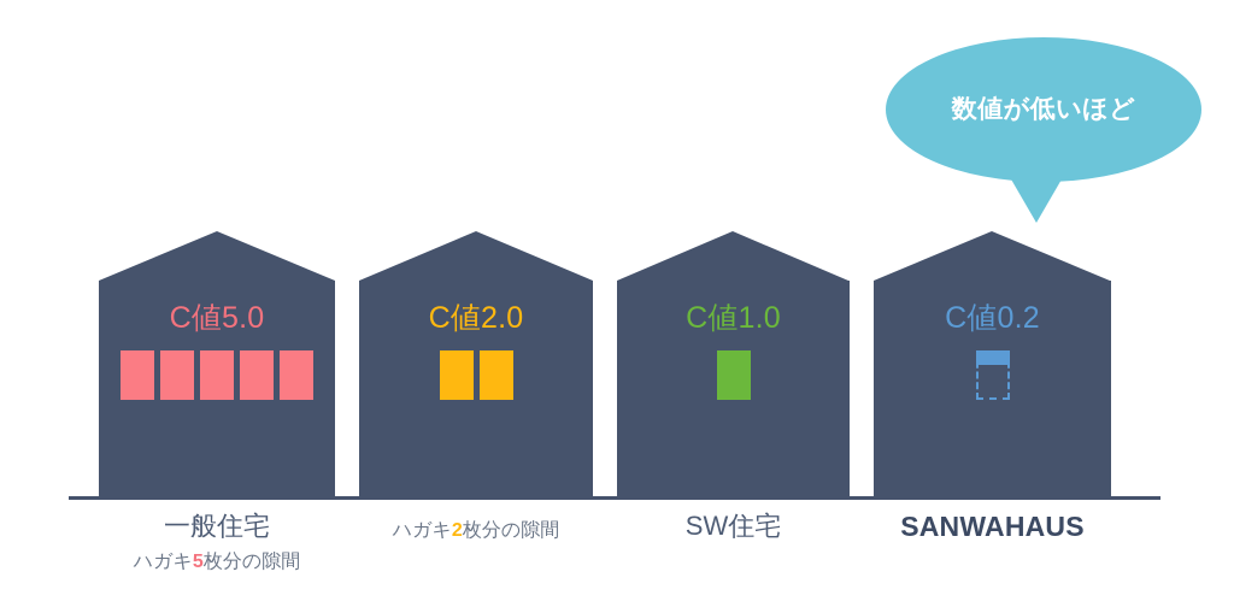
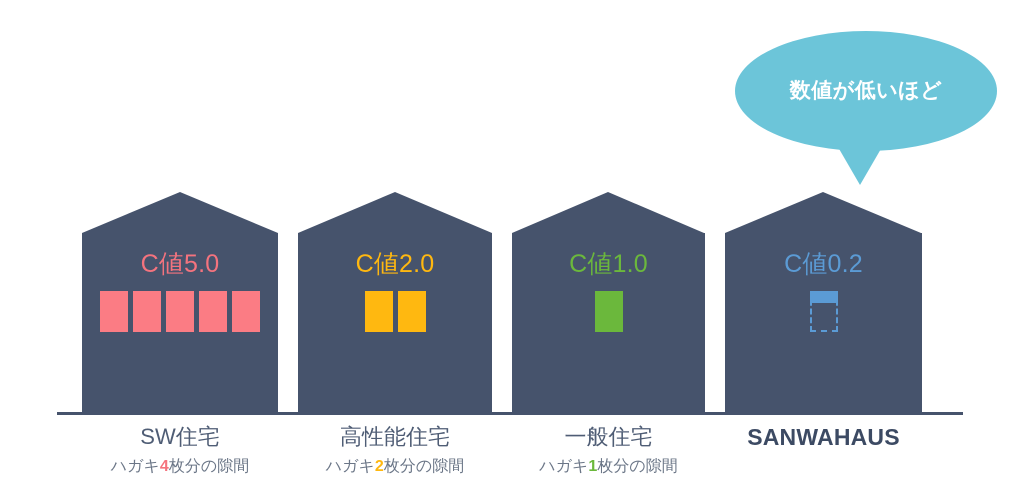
  数値が低いほど
  C値5.0
  C値2.0
  C値1.0
  C値0.2
- 一般住宅
+ SW住宅
- ハガキ5枚分の隙間
+ ハガキ4枚分の隙間
+ 高性能住宅
  ハガキ2枚分の隙間
- SW住宅
+ 一般住宅
+ ハガキ1枚分の隙間
  SANWAHAUS
